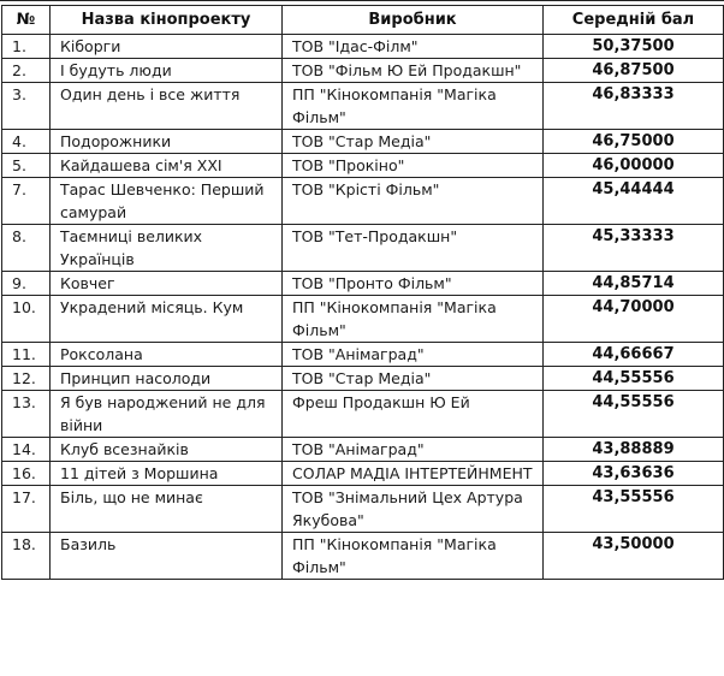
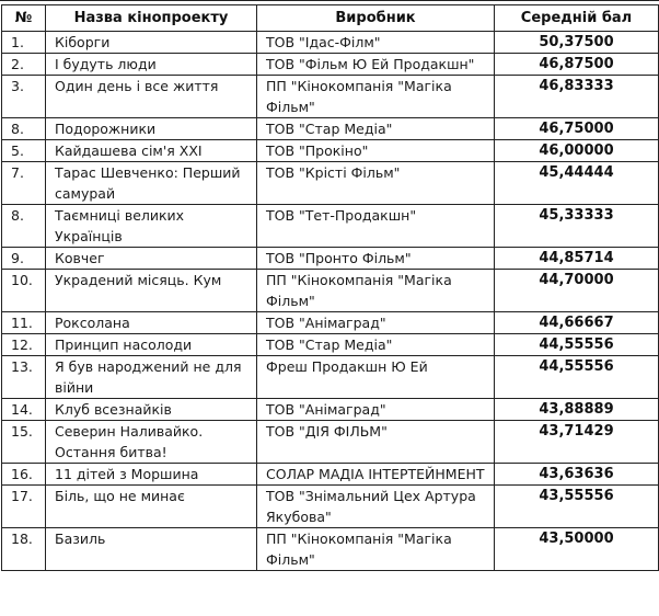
  №	Назва кінопроекту	Виробник	Середній бал
  1.	Кіборги	ТОВ "Ідас-Філм"	50,37500
  2.	І будуть люди	ТОВ "Фільм Ю Ей Продакшн"	46,87500
  3.	Один день і все життя	ПП "Кінокомпанія "Магіка Фільм"	46,83333
- 4.	Подорожники	ТОВ "Стар Медіа"	46,75000
+ 8.	Подорожники	ТОВ "Стар Медіа"	46,75000
  5.	Кайдашева сім'я XXI	ТОВ "Прокіно"	46,00000
  7.	Тарас Шевченко: Перший самурай	ТОВ "Крісті Фільм"	45,44444
  8.	Таємниці великих Українців	ТОВ "Тет-Продакшн"	45,33333
  9.	Ковчег	ТОВ "Пронто Фільм"	44,85714
  10.	Украдений місяць. Кум	ПП "Кінокомпанія "Магіка Фільм"	44,70000
  11.	Роксолана	ТОВ "Анімаград"	44,66667
  12.	Принцип насолоди	ТОВ "Стар Медіа"	44,55556
  13.	Я був народжений не для війни	Фреш Продакшн Ю Ей	44,55556
  14.	Клуб всезнайків	ТОВ "Анімаград"	43,88889
+ 15.	Северин Наливайко. Остання битва!	ТОВ "ДІЯ ФІЛЬМ"	43,71429
  16.	11 дітей з Моршина	СОЛАР МАДІА ІНТЕРТЕЙНМЕНТ	43,63636
  17.	Біль, що не минає	ТОВ "Знімальний Цех Артура Якубова"	43,55556
  18.	Базиль	ПП "Кінокомпанія "Магіка Фільм"	43,50000
